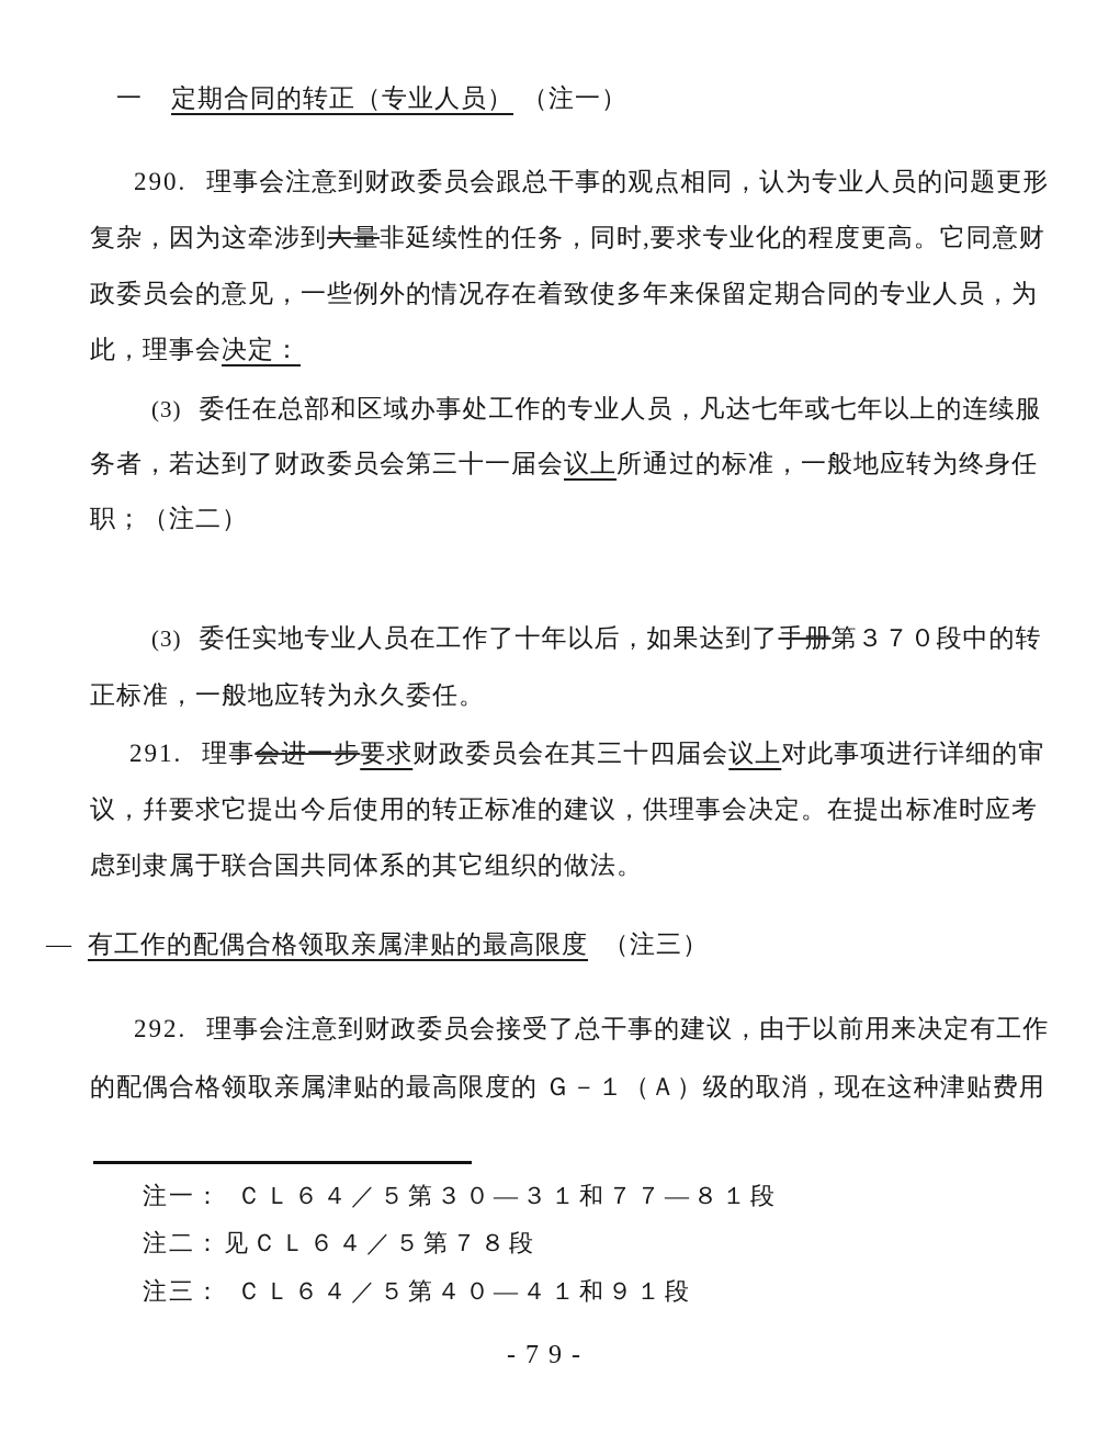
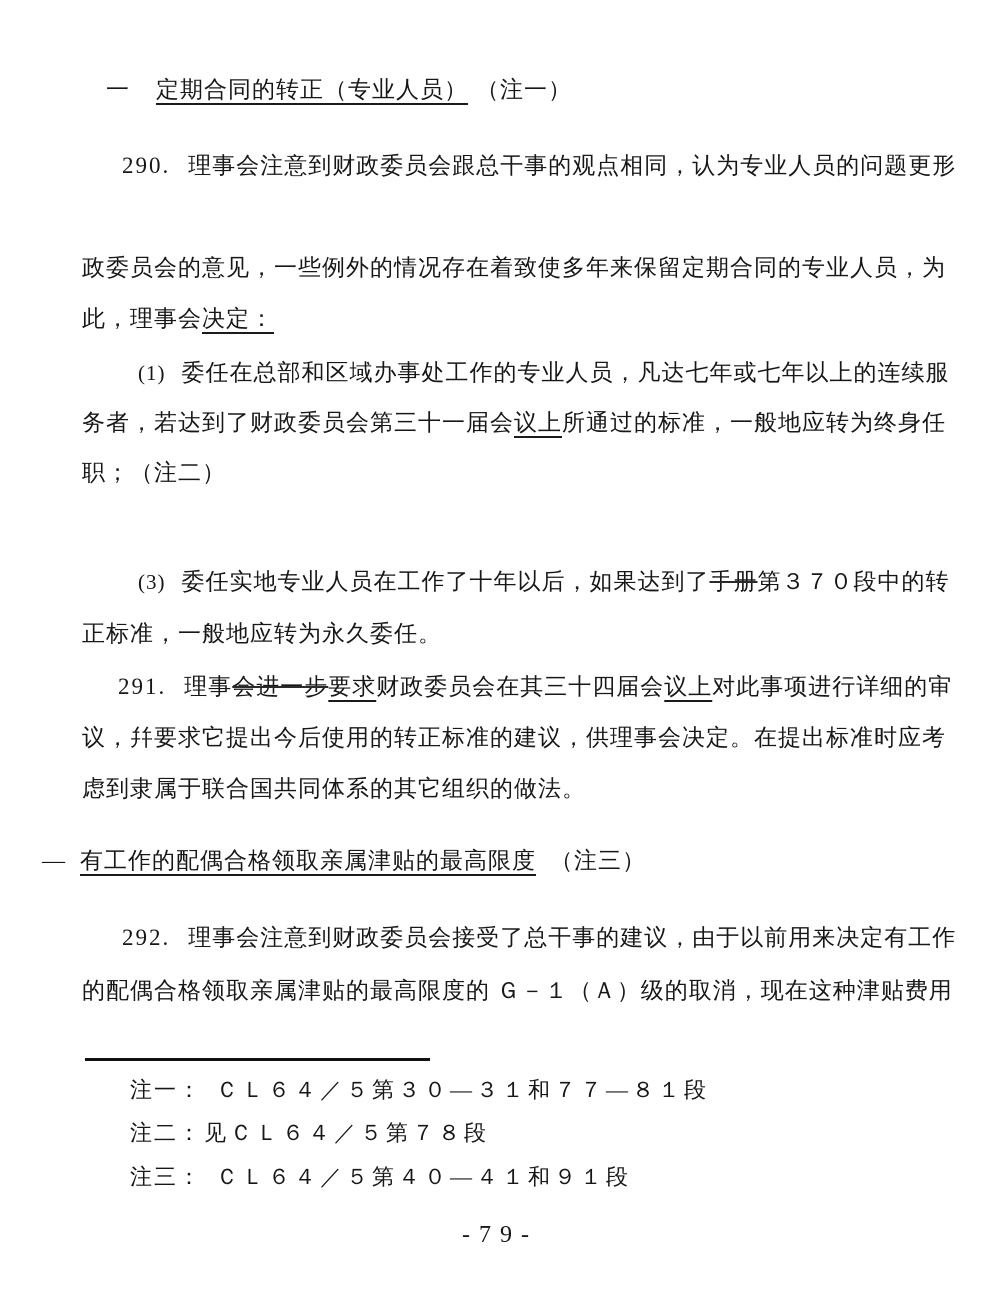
  一 定期合同的转正（专业人员） （注一）
  290. 理事会注意到财政委员会跟总干事的观点相同，认为专业人员的问题更形
- 复杂，因为这牵涉到大量非延续性的任务，同时,要求专业化的程度更高。它同意财
  政委员会的意见，一些例外的情况存在着致使多年来保留定期合同的专业人员，为
  此，理事会决定：
- (3) 委任在总部和区域办事处工作的专业人员，凡达七年或七年以上的连续服
+ (1) 委任在总部和区域办事处工作的专业人员，凡达七年或七年以上的连续服
  务者，若达到了财政委员会第三十一届会议上所通过的标准，一般地应转为终身任
  职；（注二）
  (3) 委任实地专业人员在工作了十年以后，如果达到了手册第３７０段中的转
  正标准，一般地应转为永久委任。
  291. 理事会进一步要求财政委员会在其三十四届会议上对此事项进行详细的审
  议，幷要求它提出今后使用的转正标准的建议，供理事会决定。在提出标准时应考
  虑到隶属于联合国共同体系的其它组织的做法。
  — 有工作的配偶合格领取亲属津贴的最高限度 （注三）
  292. 理事会注意到财政委员会接受了总干事的建议，由于以前用来决定有工作
  的配偶合格领取亲属津贴的最高限度的 Ｇ－１（Ａ）级的取消，现在这种津贴费用
  注一： ＣＬ６４／５第３０—３１和７７—８１段
  注二：见ＣＬ６４／５第７８段
  注三： ＣＬ６４／５第４０—４１和９１段
  -79-
